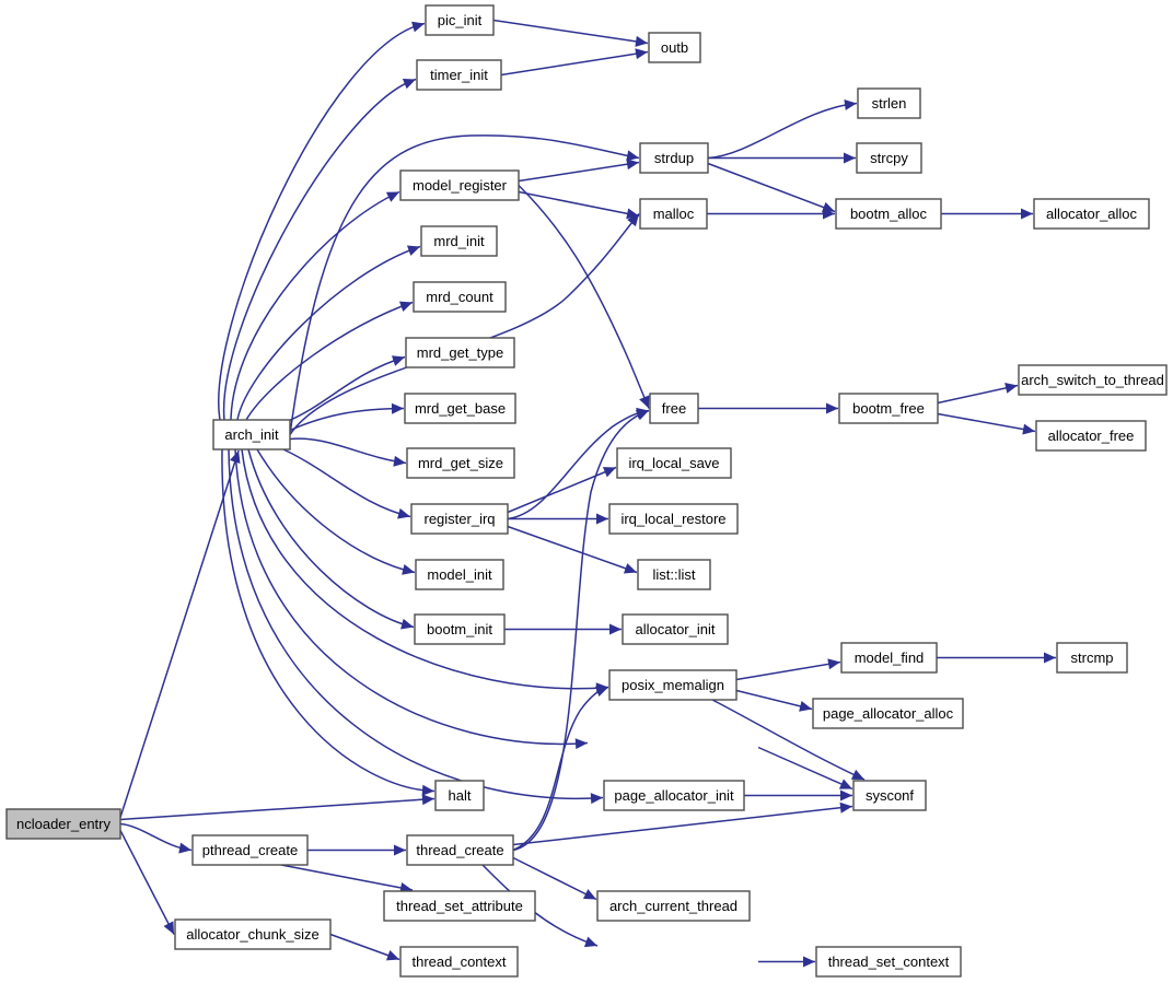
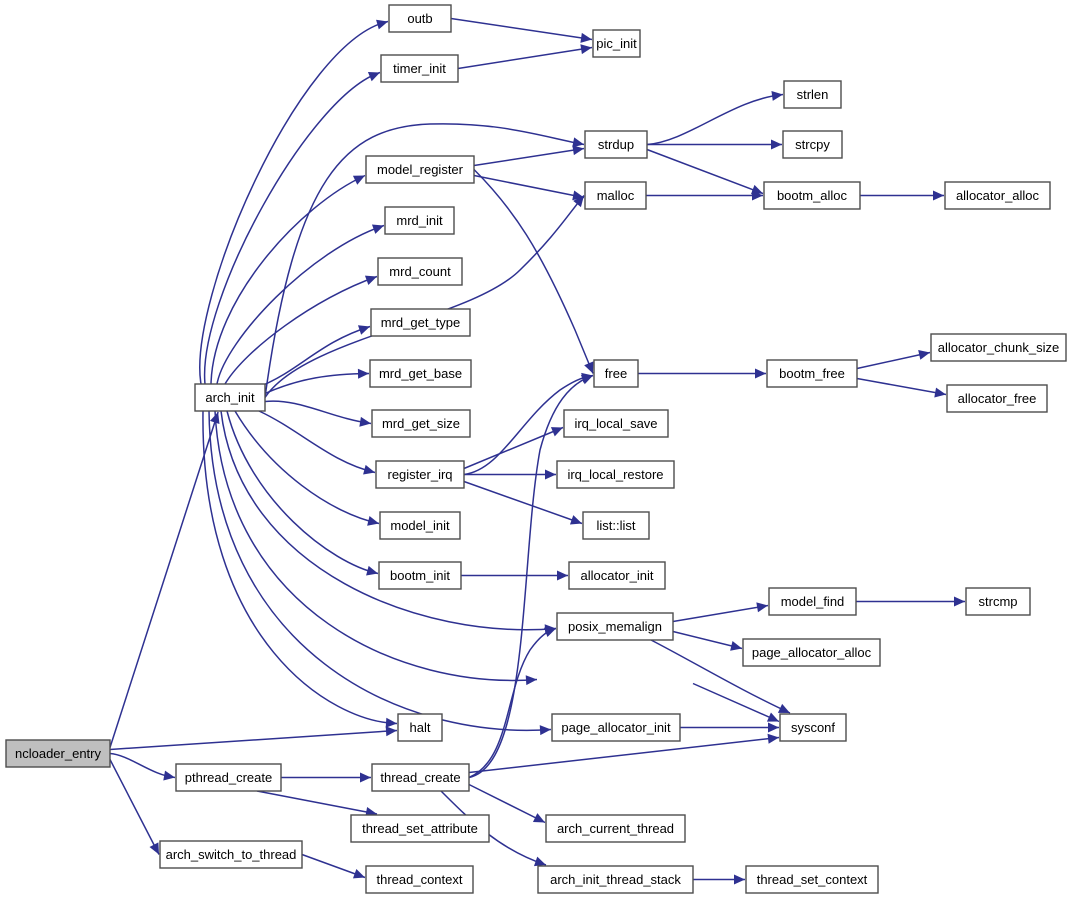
  ncloader_entry
  arch_init
  pthread_create
- allocator_chunk_size
+ arch_switch_to_thread
- pic_init
+ outb
  timer_init
  model_register
  mrd_init
  mrd_count
  mrd_get_type
  mrd_get_base
  mrd_get_size
  register_irq
  model_init
  bootm_init
  halt
  thread_create
  thread_set_attribute
  thread_context
- outb
+ pic_init
  strdup
  malloc
  free
  irq_local_save
  irq_local_restore
  list::list
  allocator_init
  posix_memalign
  page_allocator_init
  arch_current_thread
+ arch_init_thread_stack
  strlen
  strcpy
  bootm_alloc
  bootm_free
  model_find
  page_allocator_alloc
  sysconf
  thread_set_context
  allocator_alloc
- arch_switch_to_thread
+ allocator_chunk_size
  allocator_free
  strcmp
